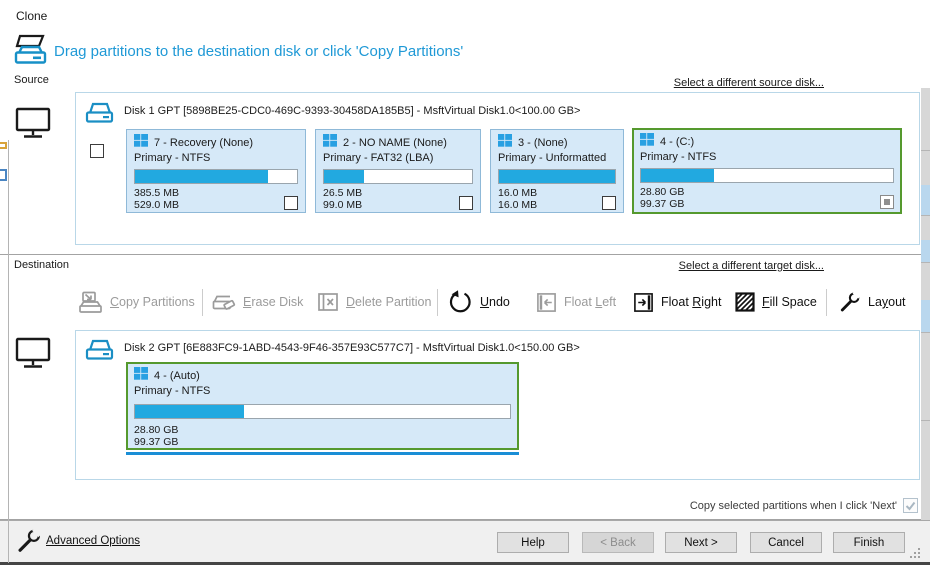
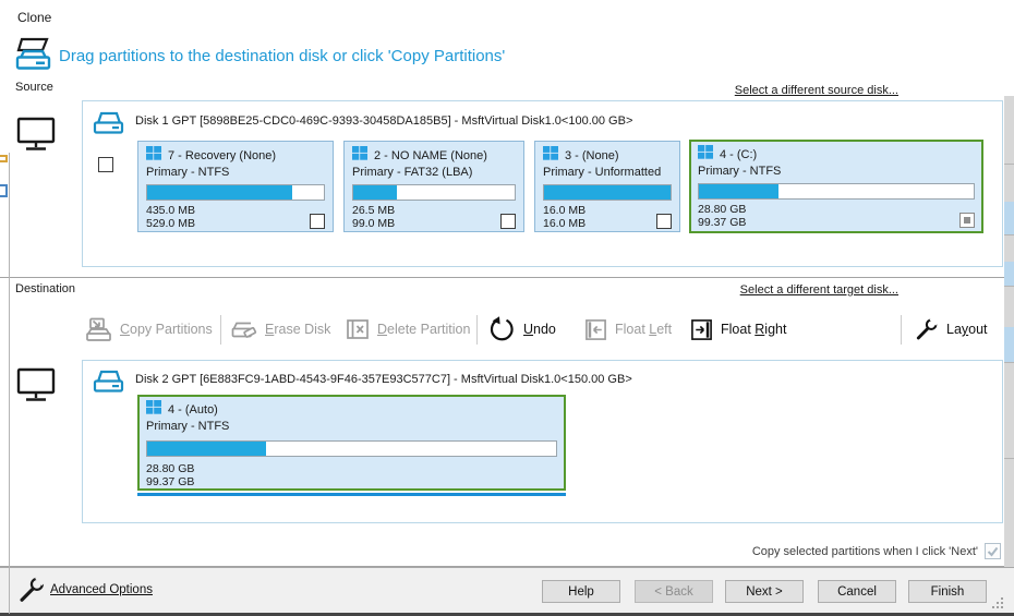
  Clone
  Drag partitions to the destination disk or click 'Copy Partitions'
  Source
  Select a different source disk...
  Disk 1 GPT [5898BE25-CDC0-469C-9393-30458DA185B5] - MsftVirtual Disk1.0<100.00 GB>
  7 - Recovery (None)
  Primary - NTFS
- 385.5 MB
+ 435.0 MB
  529.0 MB
  2 - NO NAME (None)
  Primary - FAT32 (LBA)
  26.5 MB
  99.0 MB
  3 - (None)
  Primary - Unformatted
  16.0 MB
  16.0 MB
  4 - (C:)
  Primary - NTFS
  28.80 GB
  99.37 GB
  Destination
  Select a different target disk...
  Copy Partitions
  Erase Disk
  Delete Partition
  Undo
  Float Left
  Float Right
- Fill Space
  Layout
  Disk 2 GPT [6E883FC9-1ABD-4543-9F46-357E93C577C7] - MsftVirtual Disk1.0<150.00 GB>
  4 - (Auto)
  Primary - NTFS
  28.80 GB
  99.37 GB
  Copy selected partitions when I click 'Next'
  Advanced Options
  Help
  < Back
  Next >
  Cancel
  Finish
